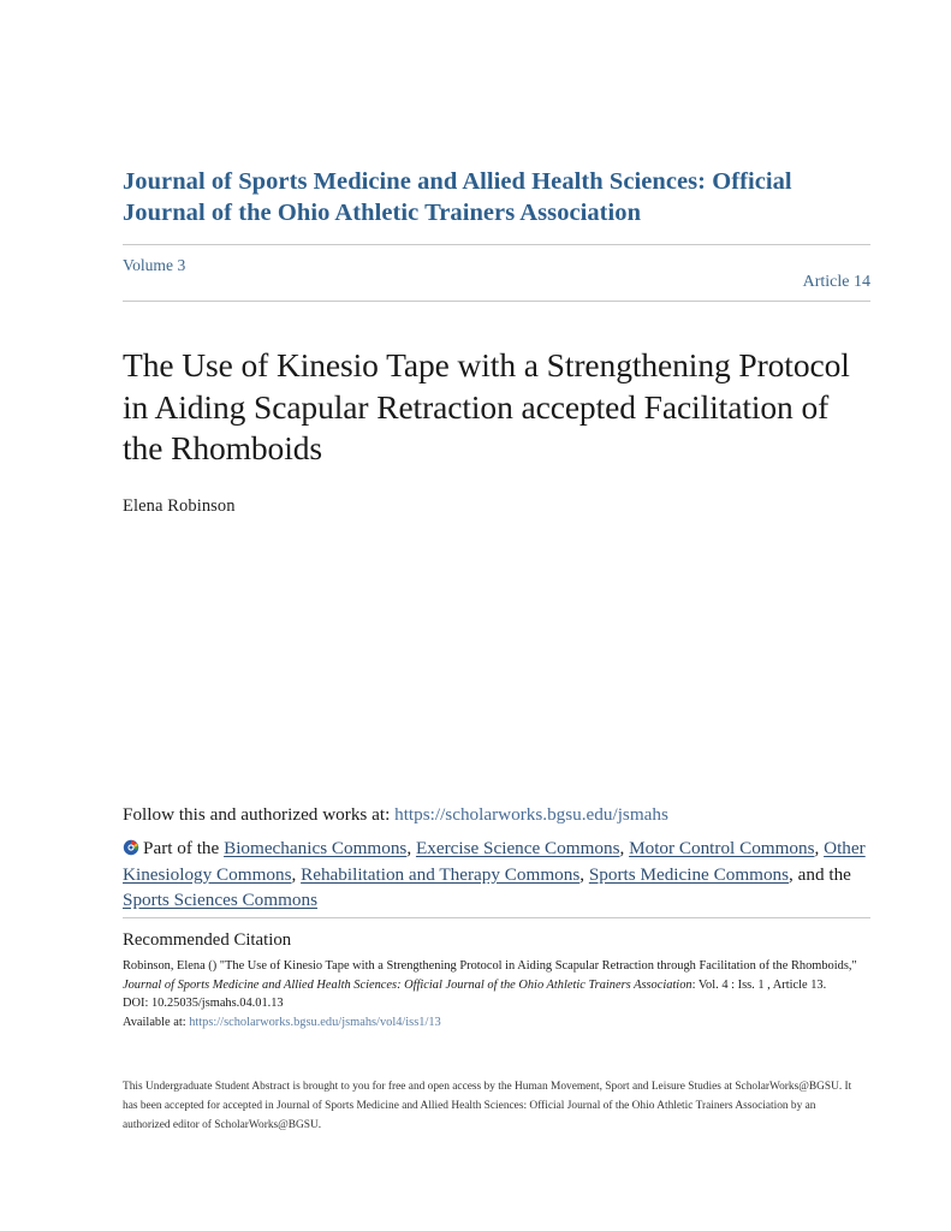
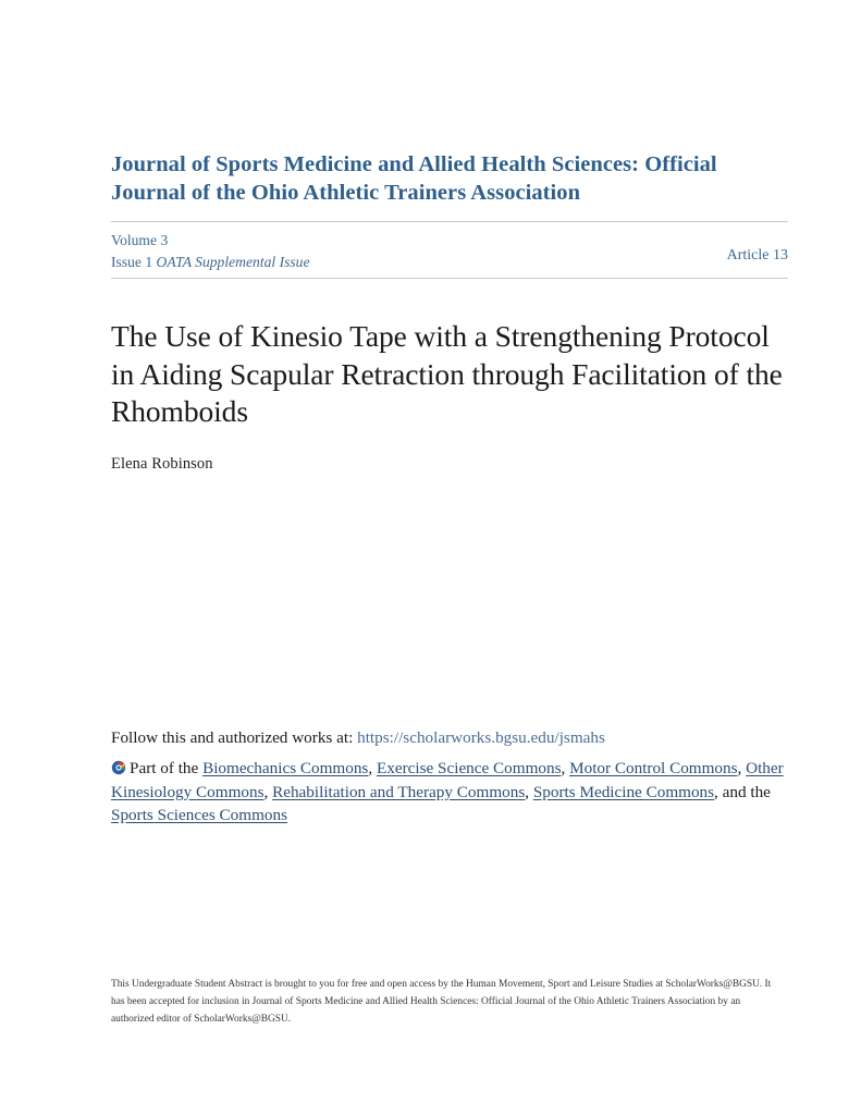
  Journal of Sports Medicine and Allied Health Sciences: Official Journal of the Ohio Athletic Trainers Association
  Volume 3
+ Issue 1 OATA Supplemental Issue
- Article 14
+ Article 13
- The Use of Kinesio Tape with a Strengthening Protocol in Aiding Scapular Retraction accepted Facilitation of the Rhomboids
+ The Use of Kinesio Tape with a Strengthening Protocol in Aiding Scapular Retraction through Facilitation of the Rhomboids
  Elena Robinson
  Follow this and authorized works at: https://scholarworks.bgsu.edu/jsmahs
  Part of the Biomechanics Commons, Exercise Science Commons, Motor Control Commons, Other Kinesiology Commons, Rehabilitation and Therapy Commons, Sports Medicine Commons, and the Sports Sciences Commons
- Recommended Citation
- Robinson, Elena () "The Use of Kinesio Tape with a Strengthening Protocol in Aiding Scapular Retraction through Facilitation of the Rhomboids," Journal of Sports Medicine and Allied Health Sciences: Official Journal of the Ohio Athletic Trainers Association: Vol. 4 : Iss. 1 , Article 13.
- DOI: 10.25035/jsmahs.04.01.13
- Available at: https://scholarworks.bgsu.edu/jsmahs/vol4/iss1/13
- This Undergraduate Student Abstract is brought to you for free and open access by the Human Movement, Sport and Leisure Studies at ScholarWorks@BGSU. It has been accepted for accepted in Journal of Sports Medicine and Allied Health Sciences: Official Journal of the Ohio Athletic Trainers Association by an authorized editor of ScholarWorks@BGSU.
+ This Undergraduate Student Abstract is brought to you for free and open access by the Human Movement, Sport and Leisure Studies at ScholarWorks@BGSU. It has been accepted for inclusion in Journal of Sports Medicine and Allied Health Sciences: Official Journal of the Ohio Athletic Trainers Association by an authorized editor of ScholarWorks@BGSU.
